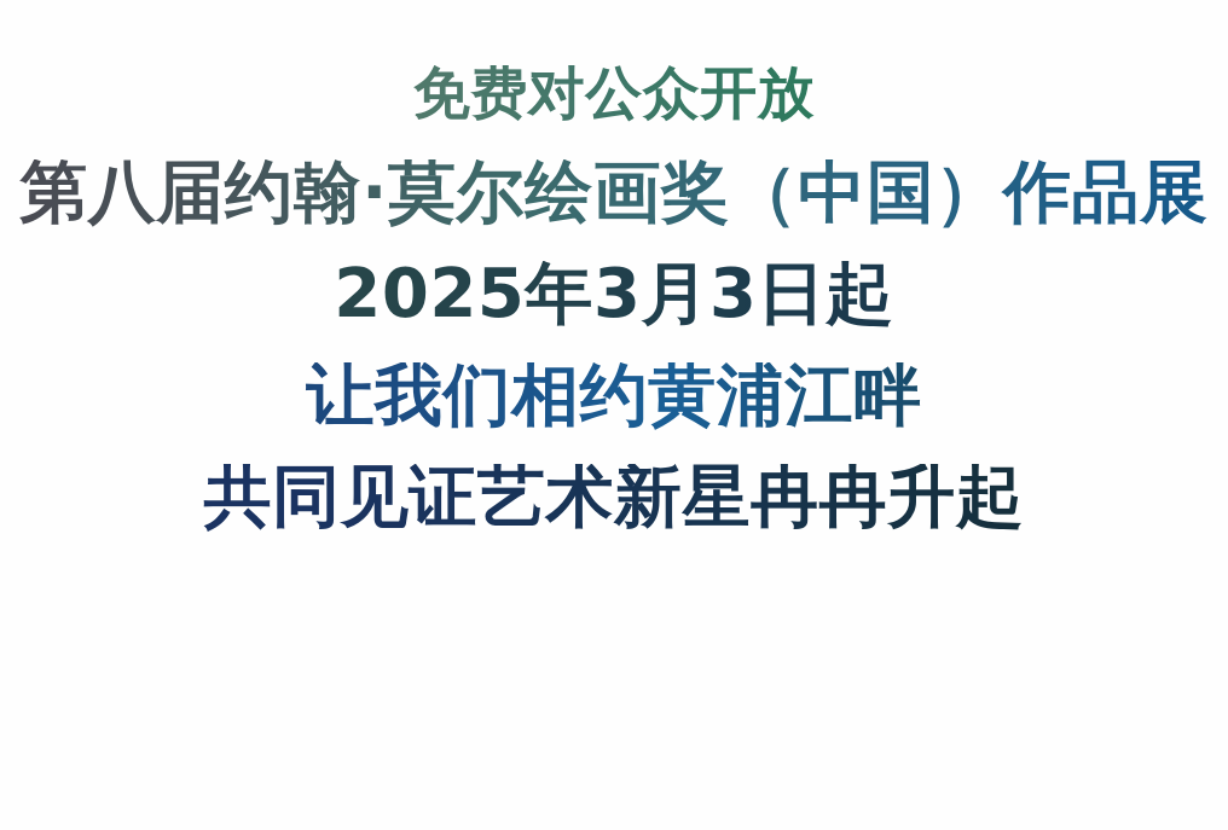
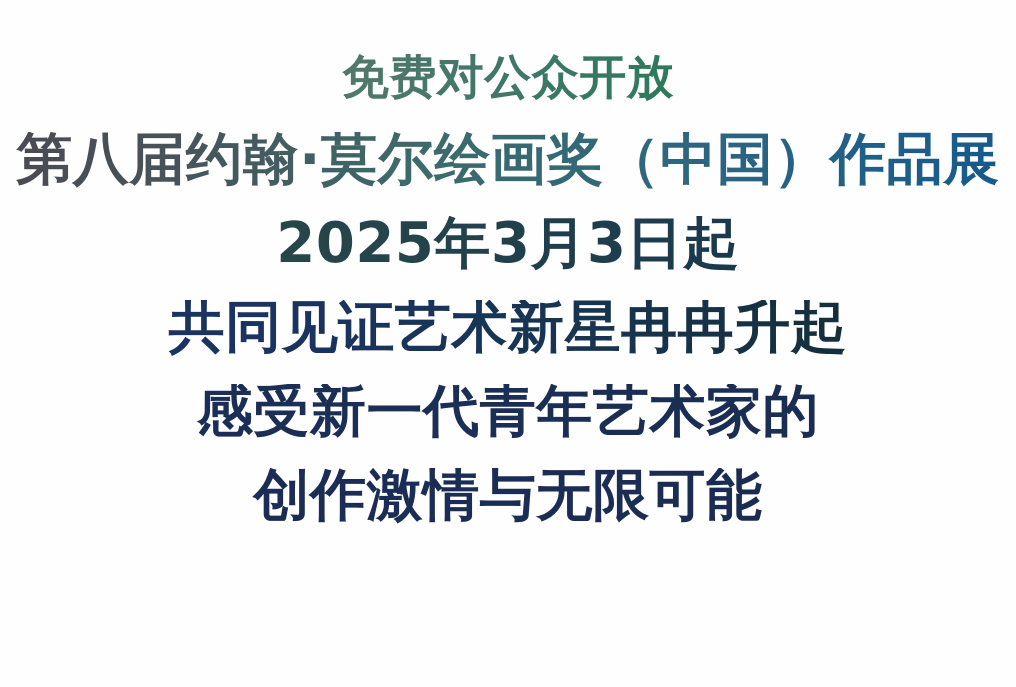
  免费对公众开放
  第八届约翰·莫尔绘画奖（中国）作品展
  2025年3月3日起
- 让我们相约黄浦江畔
  共同见证艺术新星冉冉升起
+ 感受新一代青年艺术家的
+ 创作激情与无限可能
